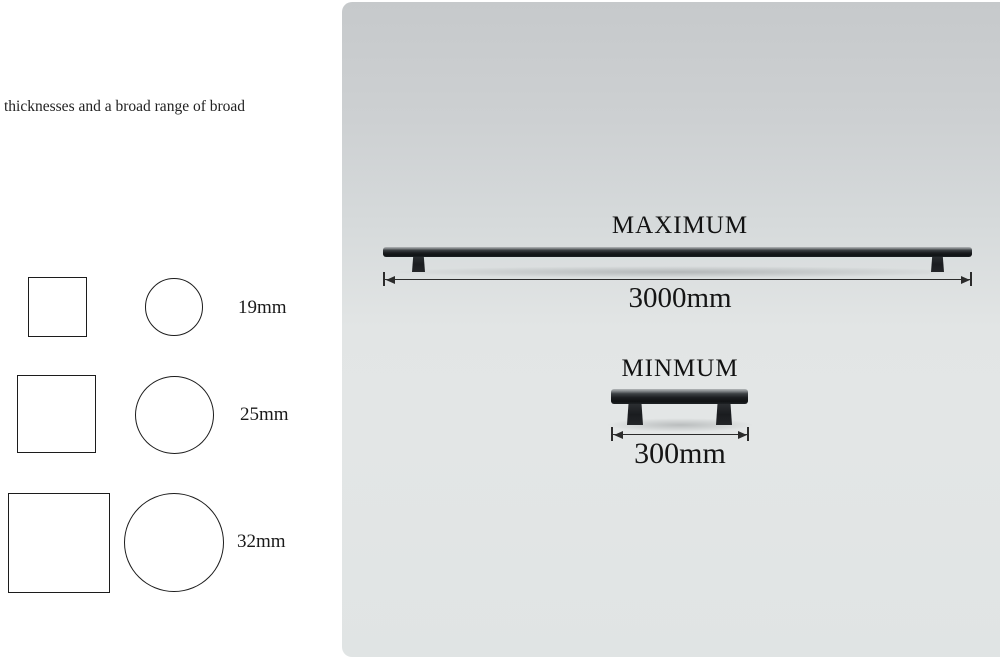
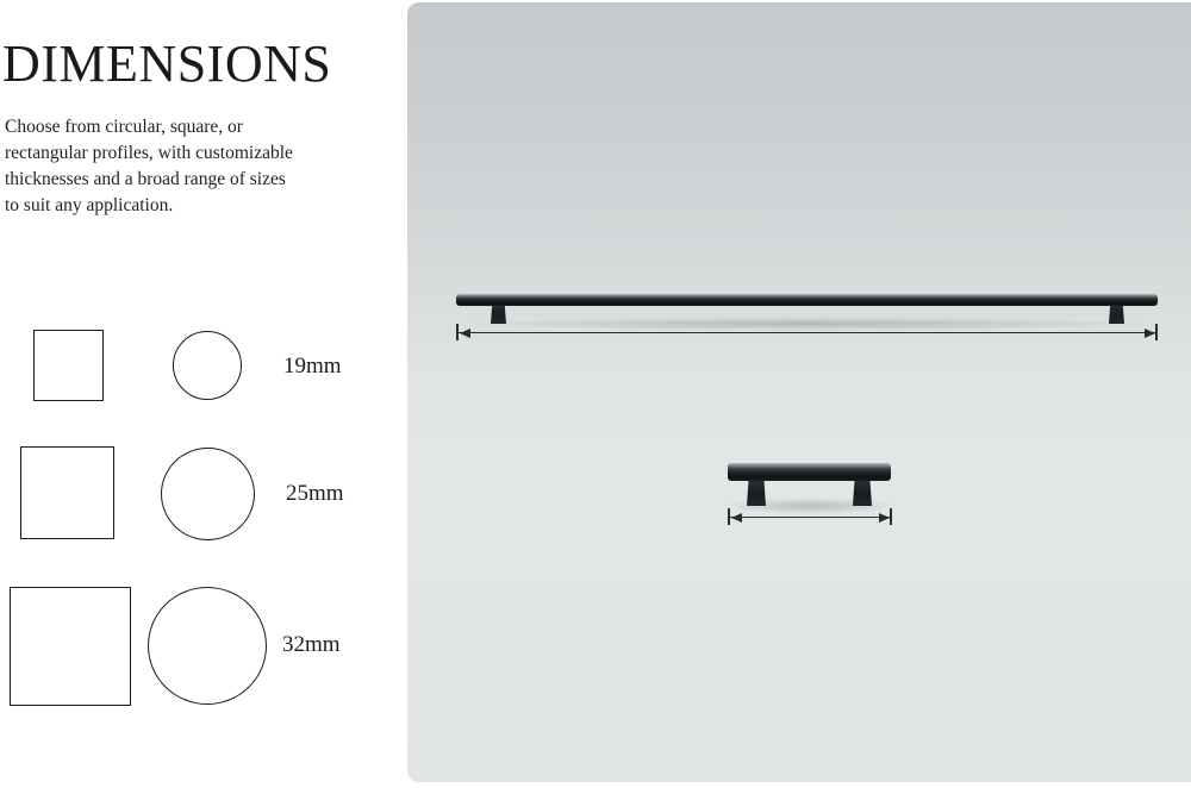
+ DIMENSIONS
+ Choose from circular, square, or
+ rectangular profiles, with customizable
- thicknesses and a broad range of broad
+ thicknesses and a broad range of sizes
+ to suit any application.
  19mm
  25mm
  32mm
- MAXIMUM
- 3000mm
- MINMUM
- 300mm
